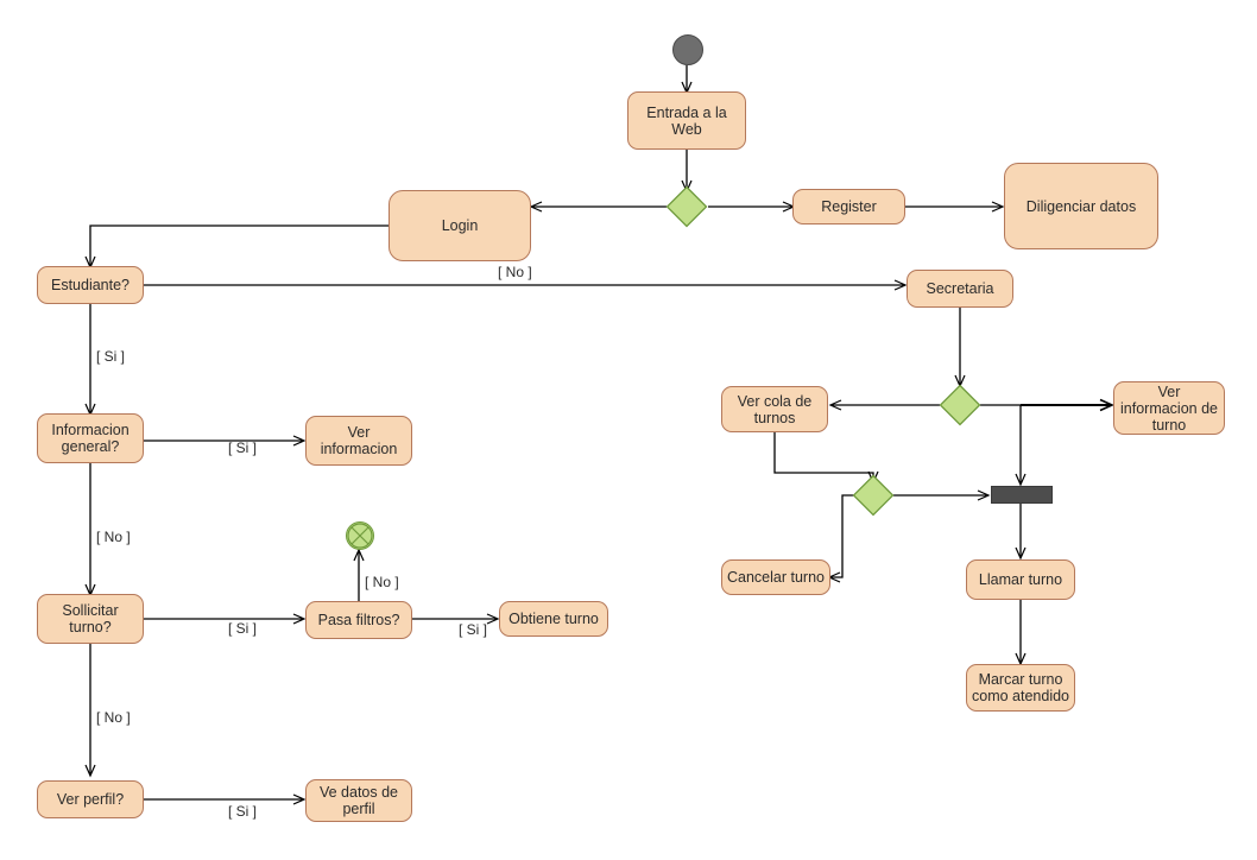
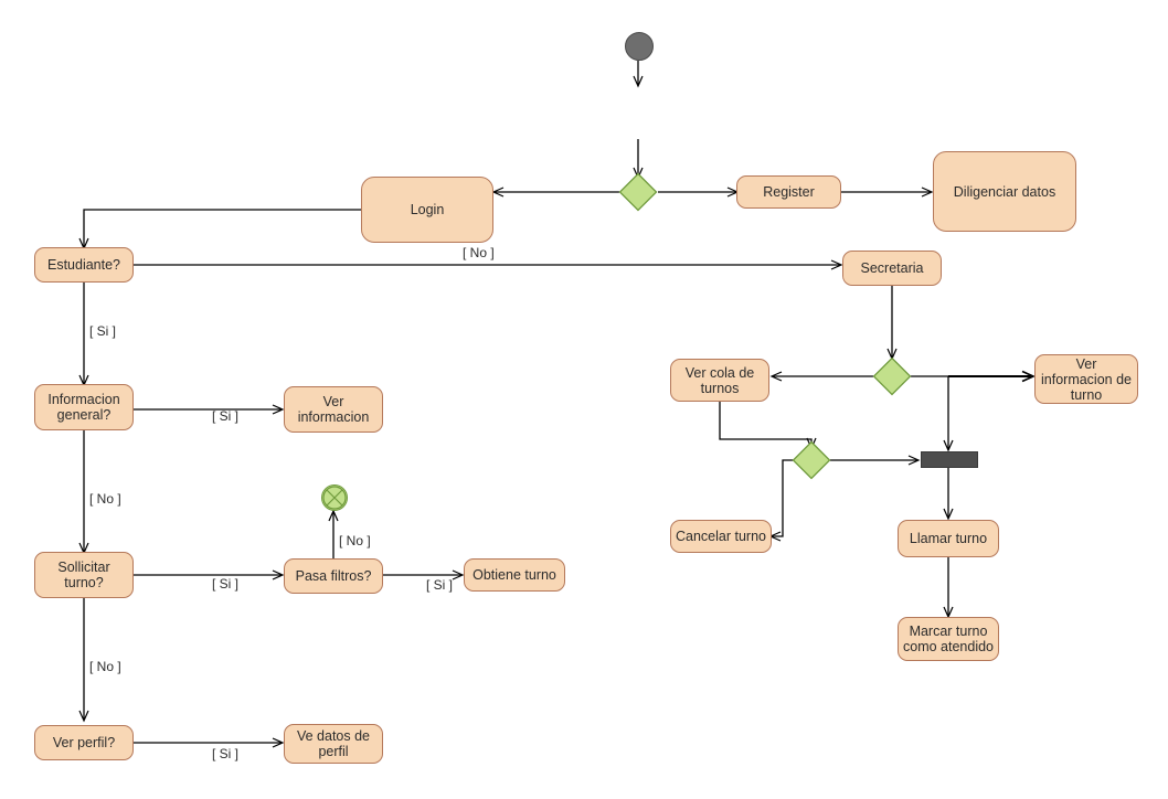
- Entrada a la
- Web
  Login
  Register
  Diligenciar datos
  Estudiante?
  Secretaria
  Informacion
  general?
  Ver
  informacion
  Sollicitar
  turno?
  Pasa filtros?
  Obtiene turno
  Ver perfil?
  Ve datos de
  perfil
  Ver cola de
  turnos
  Ver
  informacion de
  turno
  Cancelar turno
  Llamar turno
  Marcar turno
  como atendido
  [ No ]
  [ Si ]
  [ Si ]
  [ No ]
  [ Si ]
  [ No ]
  [ Si ]
  [ No ]
  [ Si ]
